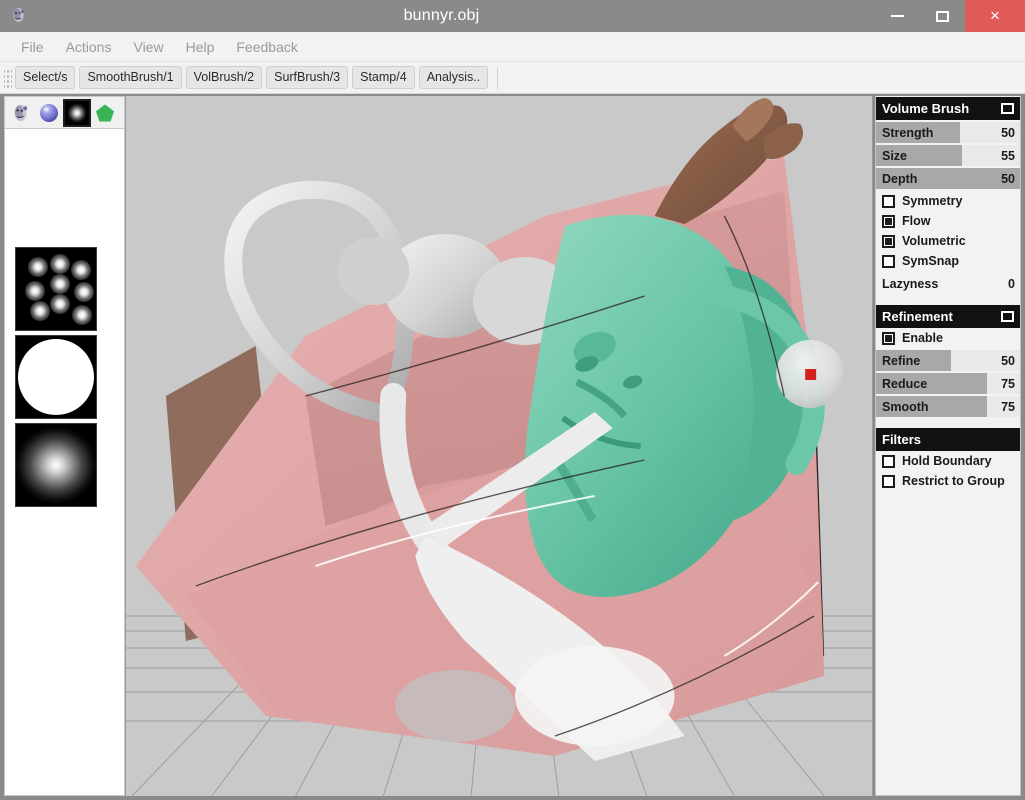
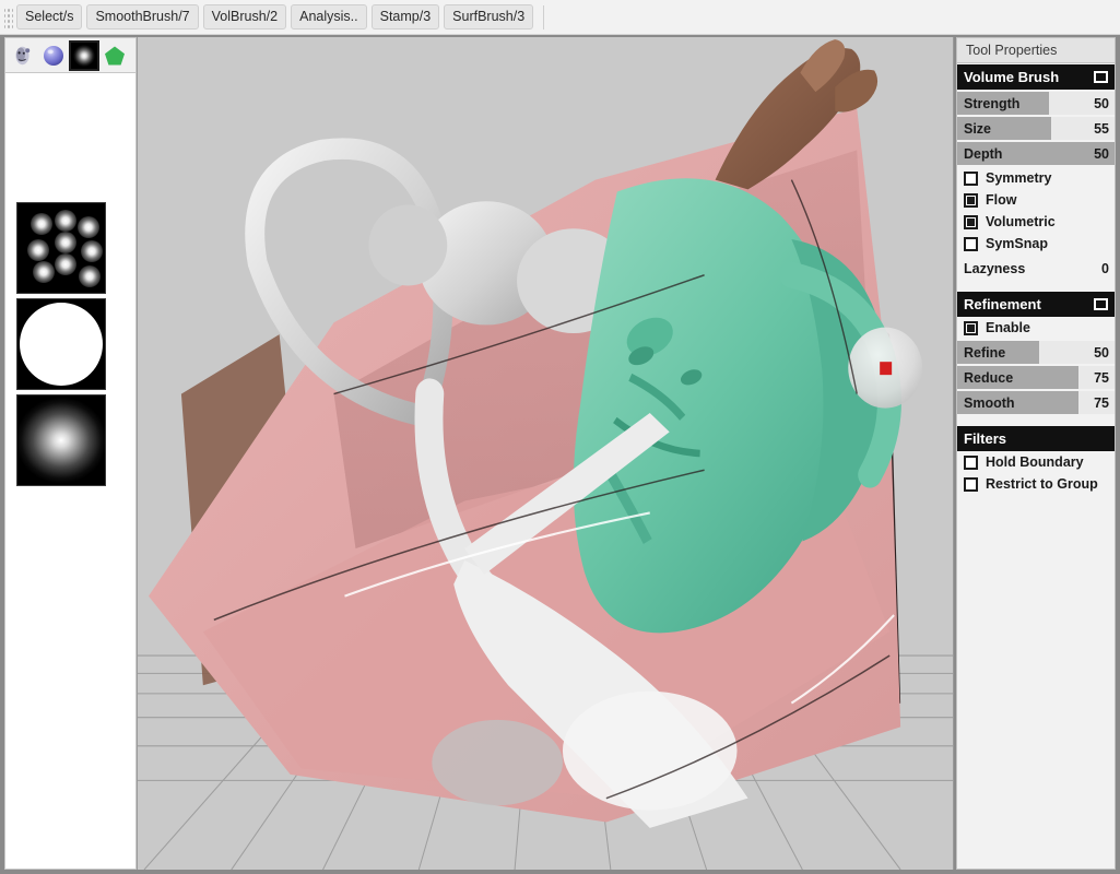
- bunnyr.obj
- ×
- File
- Actions
- View
- Help
- Feedback
  Select/s
- SmoothBrush/1
+ SmoothBrush/7
  VolBrush/2
- SurfBrush/3
+ Analysis..
- Stamp/4
+ Stamp/3
- Analysis..
+ SurfBrush/3
+ Tool Properties
  Volume Brush
  Strength
  50
  Size
  55
  Depth
  50
  Symmetry
  Flow
  Volumetric
  SymSnap
  Lazyness
  0
  Refinement
  Enable
  Refine
  50
  Reduce
  75
  Smooth
  75
  Filters
  Hold Boundary
  Restrict to Group
